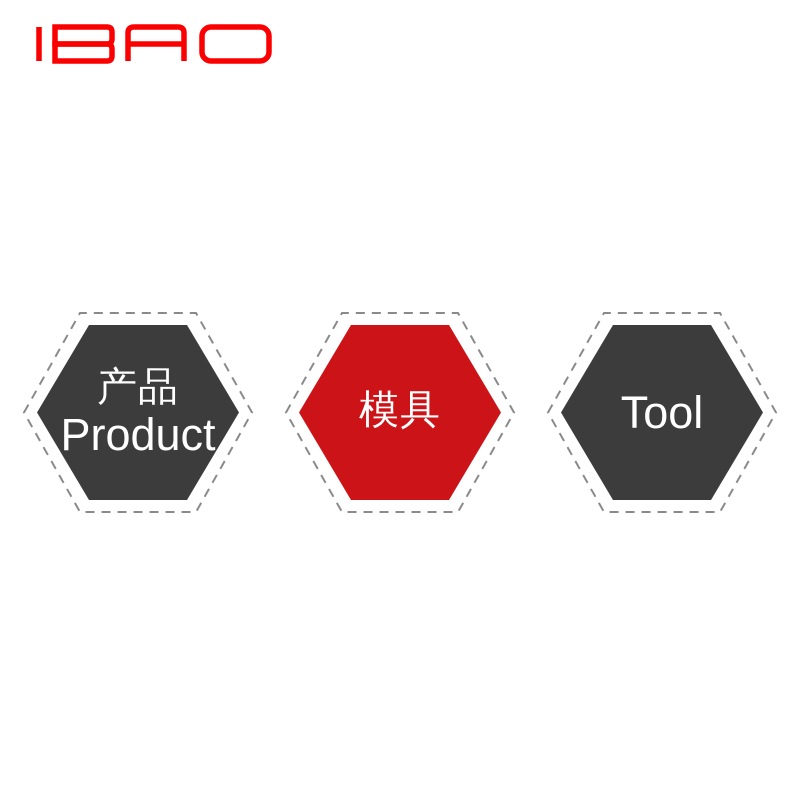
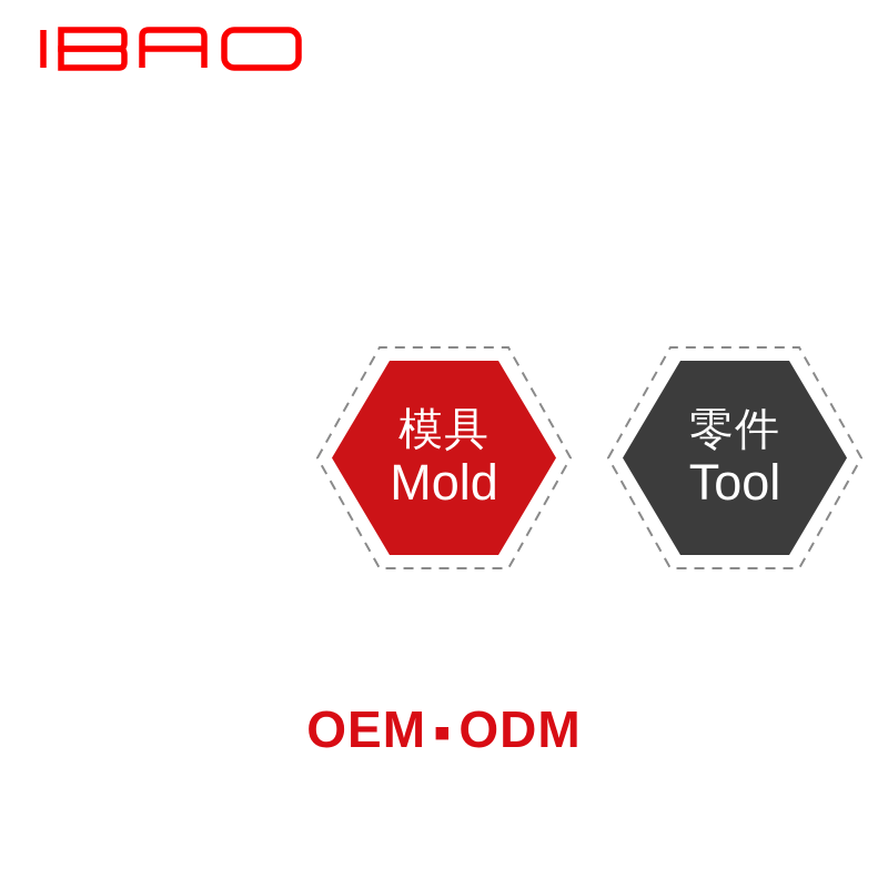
- 产品
- Product
  模具
+ Mold
+ 零件
  Tool
+ OEM▪ODM
